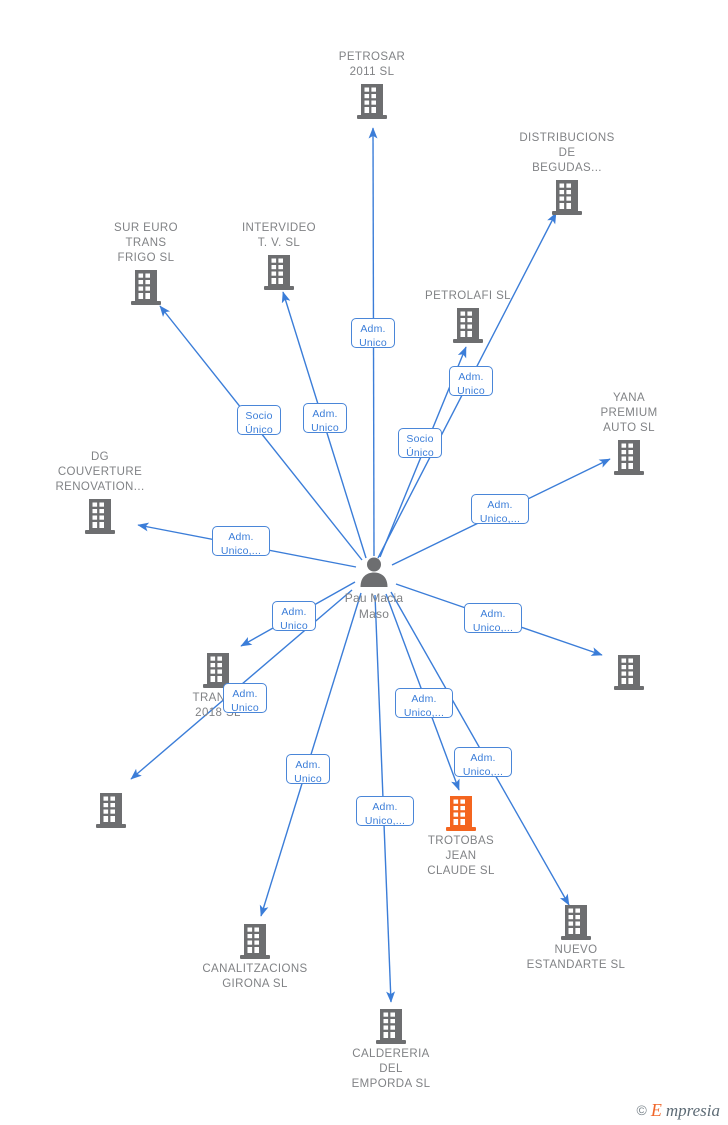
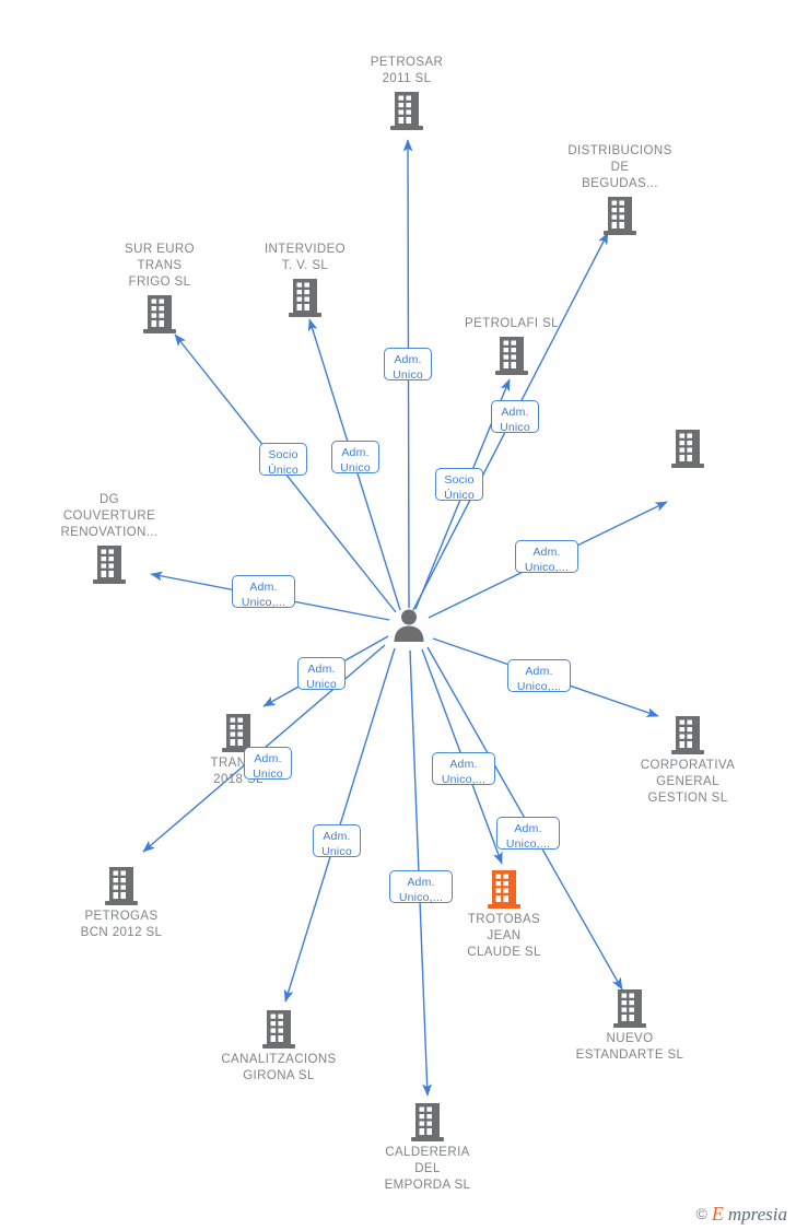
  PETROSAR
  2011 SL
  DISTRIBUCIONS
  DE
  BEGUDAS...
  SUR EURO
  TRANS
  FRIGO SL
  INTERVIDEO
  T. V. SL
  PETROLAFI SL
- YANA
- PREMIUM
- AUTO SL
  DG
  COUVERTURE
  RENOVATION...
  2018 S
+ CORPORATIVA
+ GENERAL
+ GESTION SL
+ PETROGAS
+ BCN 2012 SL
  TROTOBAS
  JEAN
  CLAUDE SL
  NUEVO
  ESTANDARTE SL
  CANALITZACIONS
  GIRONA SL
  CALDERERIA
  DEL
  EMPORDA SL
- Pau Macia
- Maso
  Adm.
  Unico
  Socio
  Único
  Socio
  Único
  Adm.
  Unico
  Adm.
  Unico
  Adm.
  Unico,...
  Adm.
  Unico,...
  Adm.
  Unico
  Adm.
  Unico,...
  Adm.
  Unico
  Adm.
  Unico,...
  Adm.
  Unico,...
  Adm.
  Unico
  Adm.
  Unico,...
  ©
  E
  mpresia
